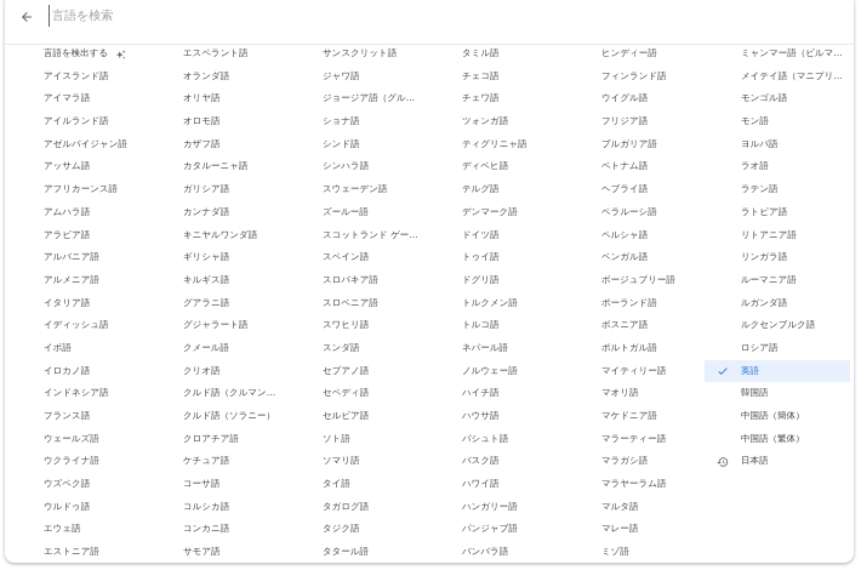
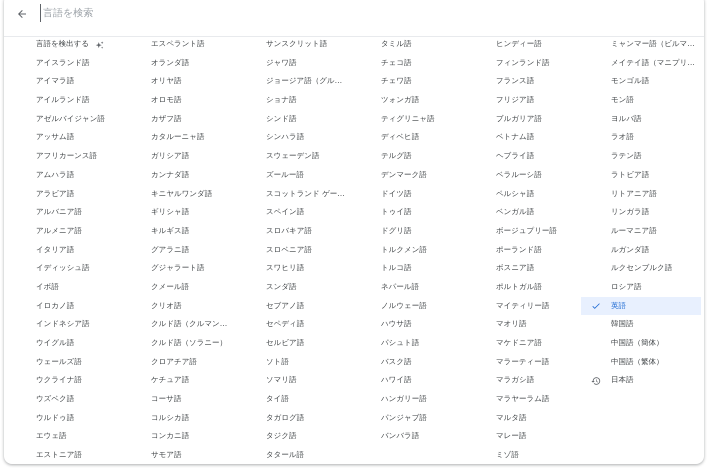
  言語を検索
  言語を検出する
  アイスランド語
  アイマラ語
  アイルランド語
  アゼルバイジャン語
  アッサム語
  アフリカーンス語
  アムハラ語
  アラビア語
  アルバニア語
  アルメニア語
  イタリア語
  イディッシュ語
  イボ語
  イロカノ語
  インドネシア語
- フランス語
+ ウイグル語
  ウェールズ語
  ウクライナ語
  ウズベク語
  ウルドゥ語
  エウェ語
  エストニア語
  エスペラント語
  オランダ語
  オリヤ語
  オロモ語
  カザフ語
  カタルーニャ語
  ガリシア語
  カンナダ語
  キニヤルワンダ語
  ギリシャ語
  キルギス語
  グアラニ語
  グジャラート語
  クメール語
  クリオ語
  クルド語（クルマンジー
  クルド語（ソラニー）
  クロアチア語
  ケチュア語
  コーサ語
  コルシカ語
  コンカニ語
  サモア語
  サンスクリット語
  ジャワ語
  ジョージア語（グルジア
  ショナ語
  シンド語
  シンハラ語
  スウェーデン語
  ズールー語
  スコットランド ゲール
  スペイン語
  スロバキア語
  スロベニア語
  スワヒリ語
  スンダ語
  セブアノ語
  セペディ語
  セルビア語
  ソト語
  ソマリ語
  タイ語
  タガログ語
  タジク語
  タタール語
  タミル語
  チェコ語
  チェワ語
  ツォンガ語
  ティグリニャ語
  ディベヒ語
  テルグ語
  デンマーク語
  ドイツ語
  トゥイ語
  ドグリ語
  トルクメン語
  トルコ語
  ネパール語
  ノルウェー語
- ハイチ語
  ハウサ語
  パシュト語
  バスク語
  ハワイ語
  ハンガリー語
  パンジャブ語
  バンバラ語
  ヒンディー語
  フィンランド語
- ウイグル語
+ フランス語
  フリジア語
  ブルガリア語
  ベトナム語
  ヘブライ語
  ベラルーシ語
  ペルシャ語
  ベンガル語
  ボージュプリー語
  ポーランド語
  ボスニア語
  ポルトガル語
  マイティリー語
  マオリ語
  マケドニア語
  マラーティー語
  マラガシ語
  マラヤーラム語
  マルタ語
  マレー語
  ミゾ語
  ミャンマー語（ビルマ語
  メイテイ語（マニプリ語.
  モンゴル語
  モン語
  ヨルバ語
  ラオ語
  ラテン語
  ラトビア語
  リトアニア語
  リンガラ語
  ルーマニア語
  ルガンダ語
  ルクセンブルク語
  ロシア語
  英語
  韓国語
  中国語（簡体）
  中国語（繁体）
  日本語
